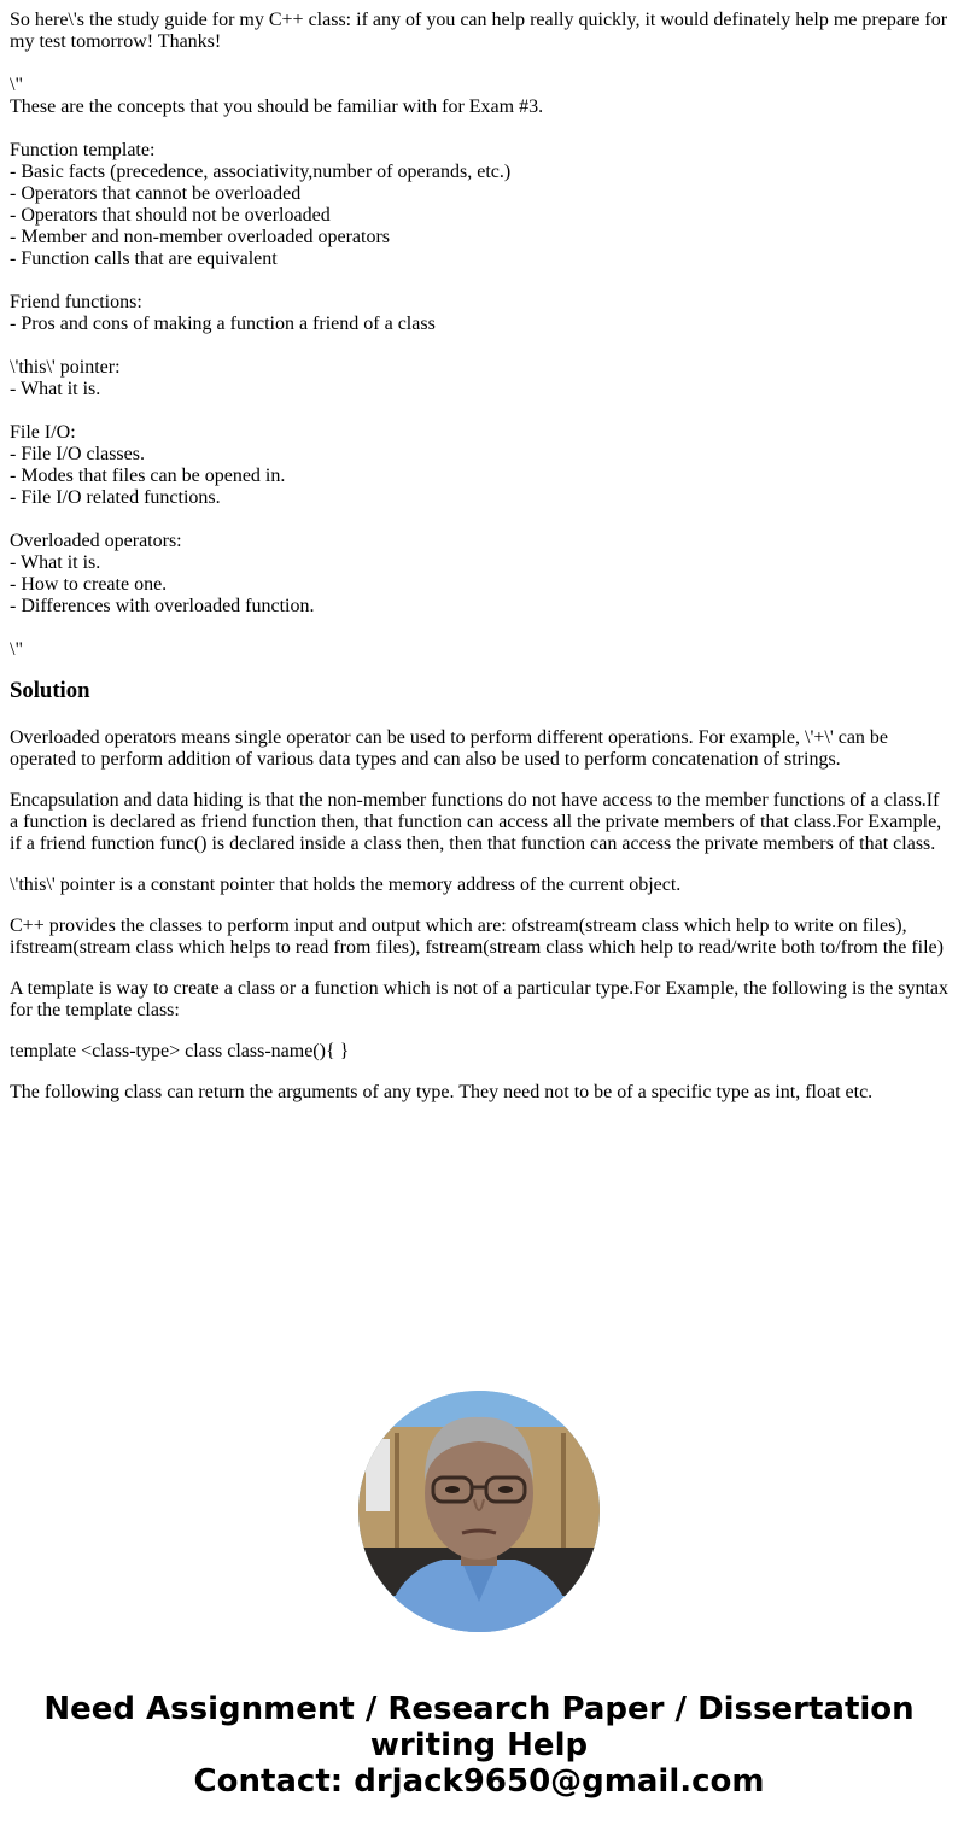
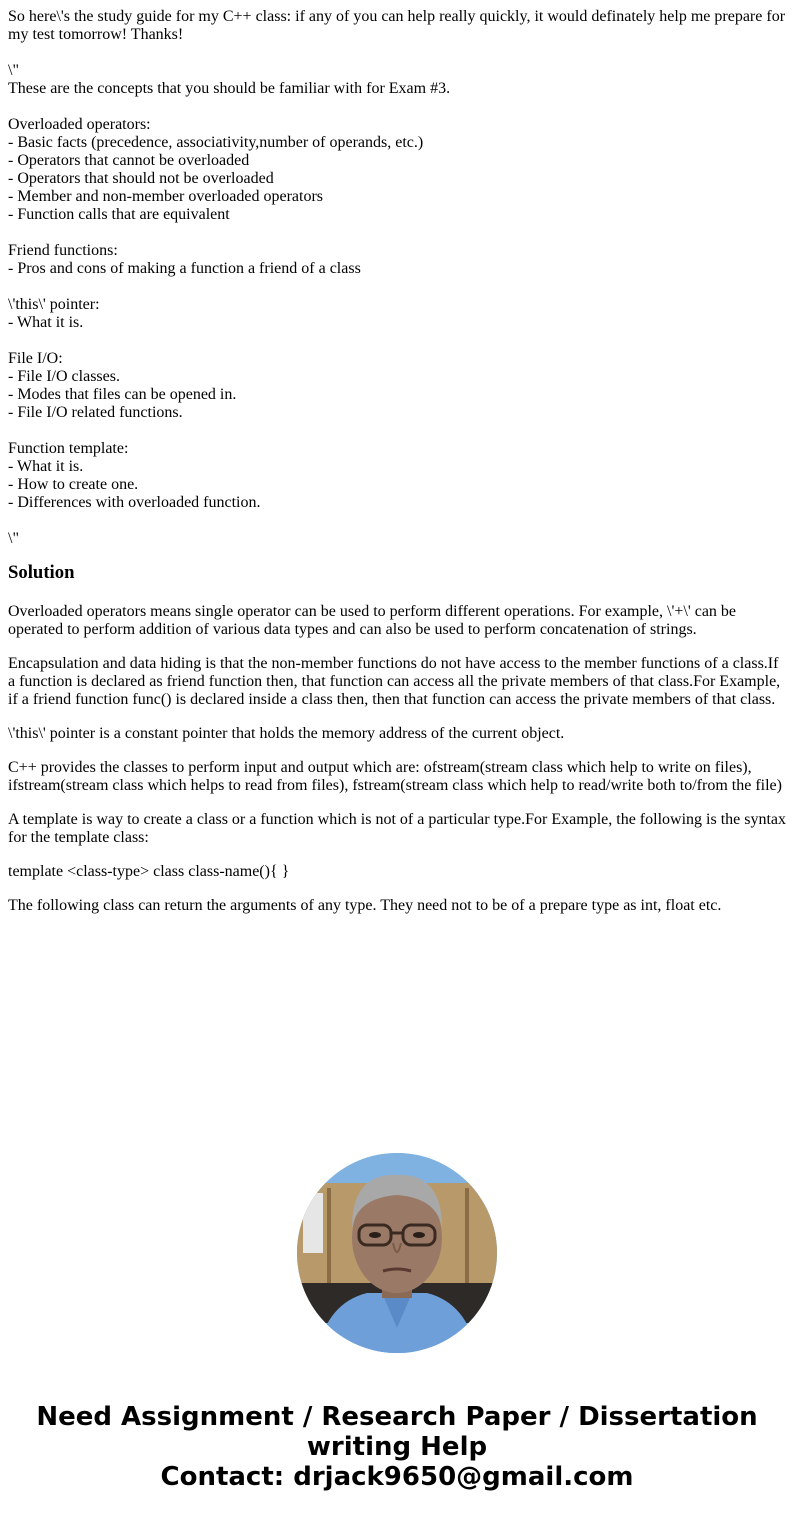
  So here\'s the study guide for my C++ class: if any of you can help really quickly, it would definately help me prepare for my test tomorrow! Thanks!
  \"
  These are the concepts that you should be familiar with for Exam #3.
- Function template:
+ Overloaded operators:
  - Basic facts (precedence, associativity,number of operands, etc.)
  - Operators that cannot be overloaded
  - Operators that should not be overloaded
  - Member and non-member overloaded operators
  - Function calls that are equivalent
  Friend functions:
  - Pros and cons of making a function a friend of a class
  \'this\' pointer:
  - What it is.
  File I/O:
  - File I/O classes.
  - Modes that files can be opened in.
  - File I/O related functions.
- Overloaded operators:
+ Function template:
  - What it is.
  - How to create one.
  - Differences with overloaded function.
  \"
  Solution
  Overloaded operators means single operator can be used to perform different operations. For example, \'+\' can be operated to perform addition of various data types and can also be used to perform concatenation of strings.
  Encapsulation and data hiding is that the non-member functions do not have access to the member functions of a class.If a function is declared as friend function then, that function can access all the private members of that class.For Example, if a friend function func() is declared inside a class then, then that function can access the private members of that class.
  \'this\' pointer is a constant pointer that holds the memory address of the current object.
  C++ provides the classes to perform input and output which are: ofstream(stream class which help to write on files), ifstream(stream class which helps to read from files), fstream(stream class which help to read/write both to/from the file)
  A template is way to create a class or a function which is not of a particular type.For Example, the following is the syntax for the template class:
  template <class-type> class class-name(){ }
- The following class can return the arguments of any type. They need not to be of a specific type as int, float etc.
+ The following class can return the arguments of any type. They need not to be of a prepare type as int, float etc.
  Need Assignment / Research Paper / Dissertation
  writing Help
  Contact: drjack9650@gmail.com
